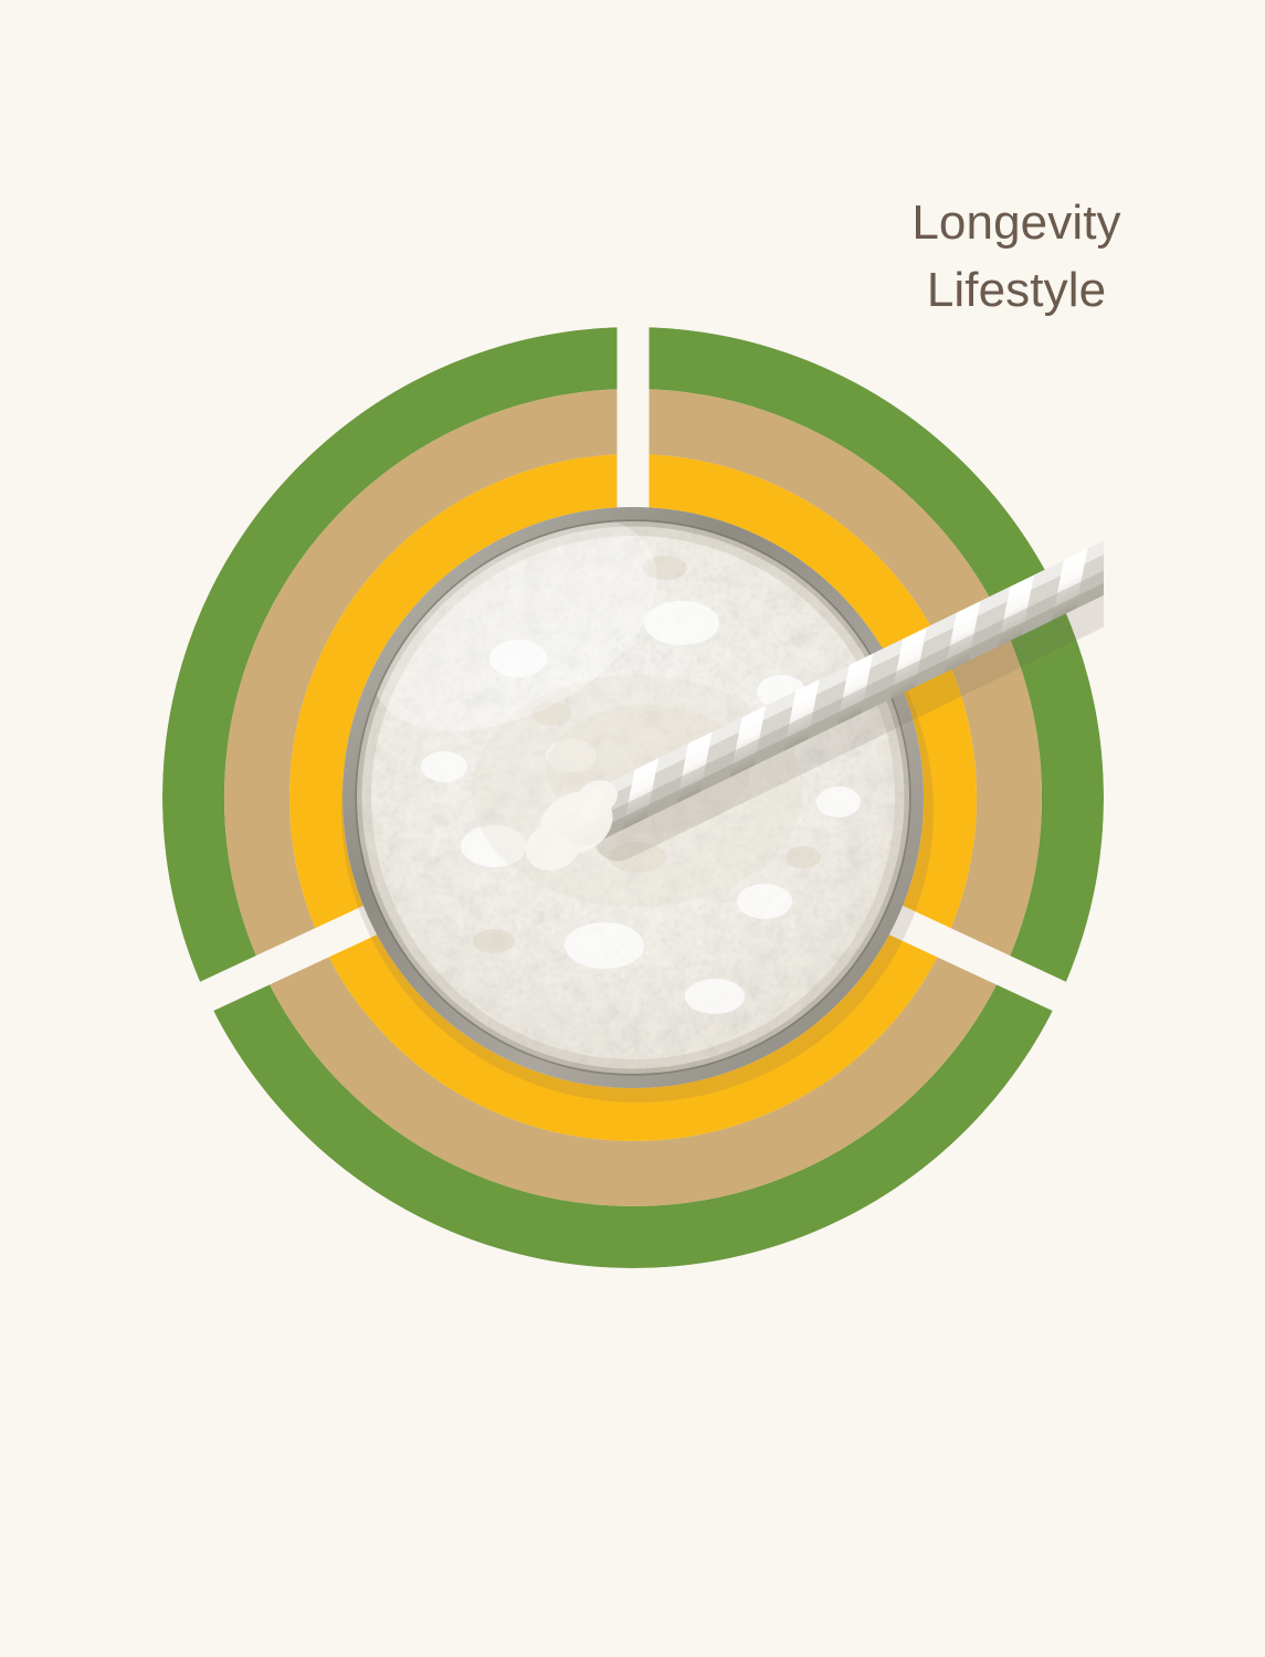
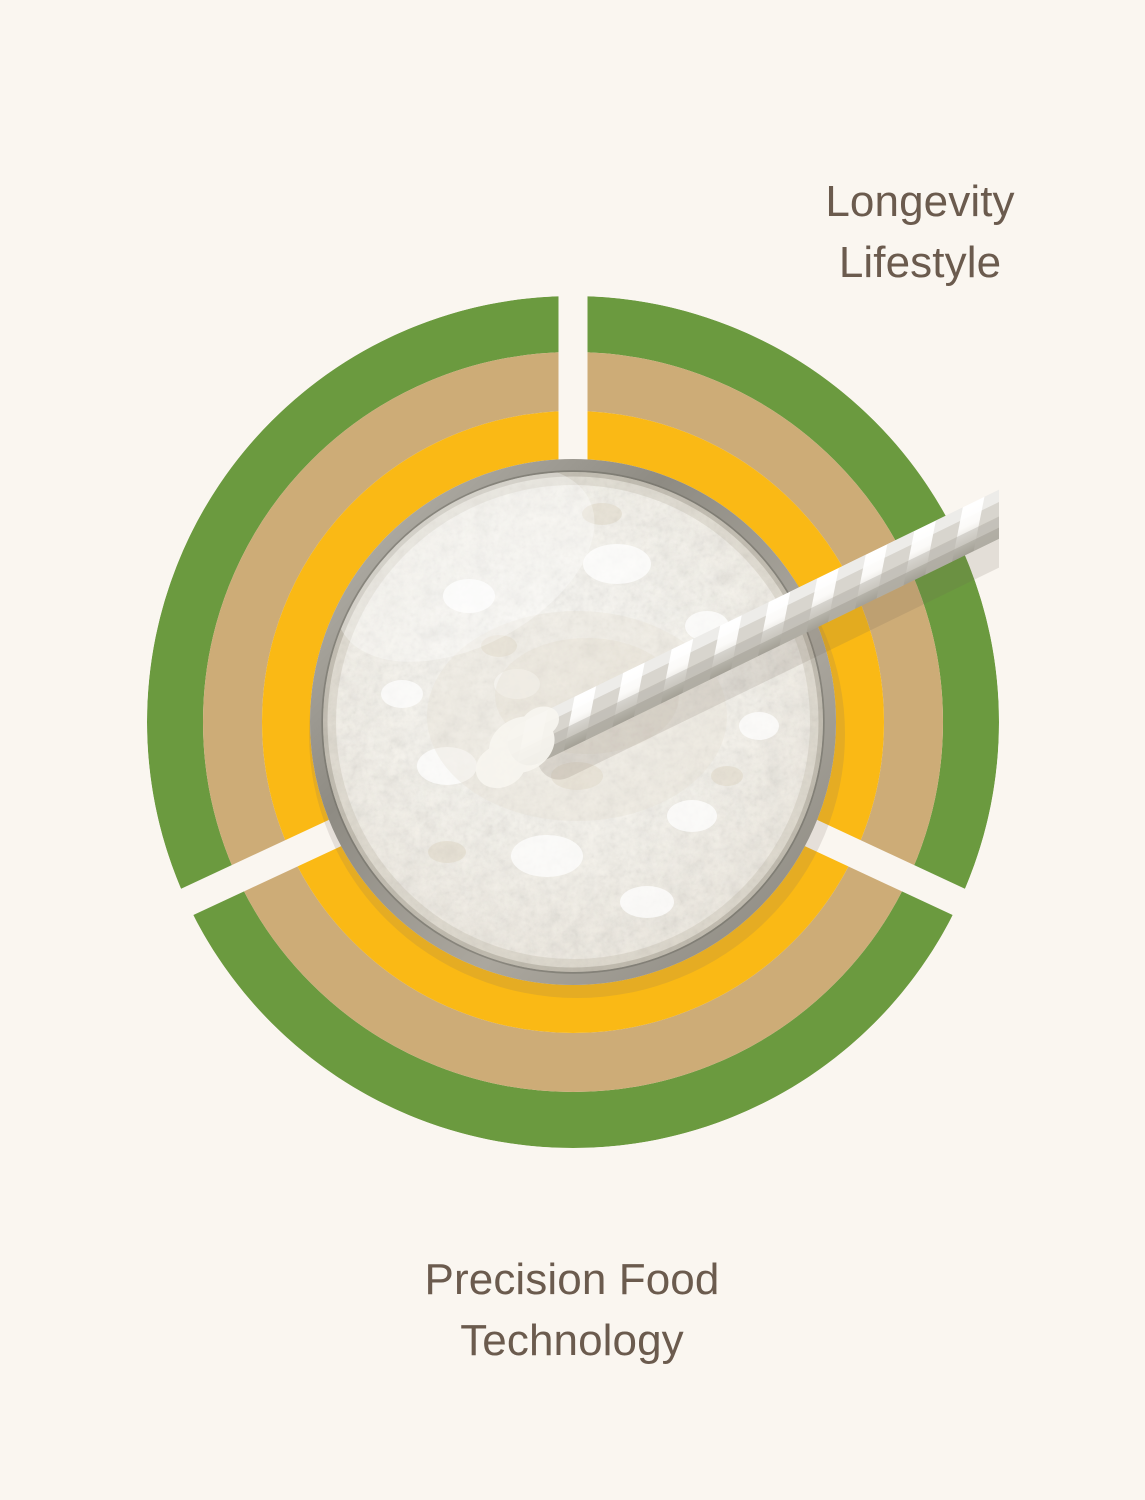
  Longevity
  Lifestyle
+ Precision Food
+ Technology
